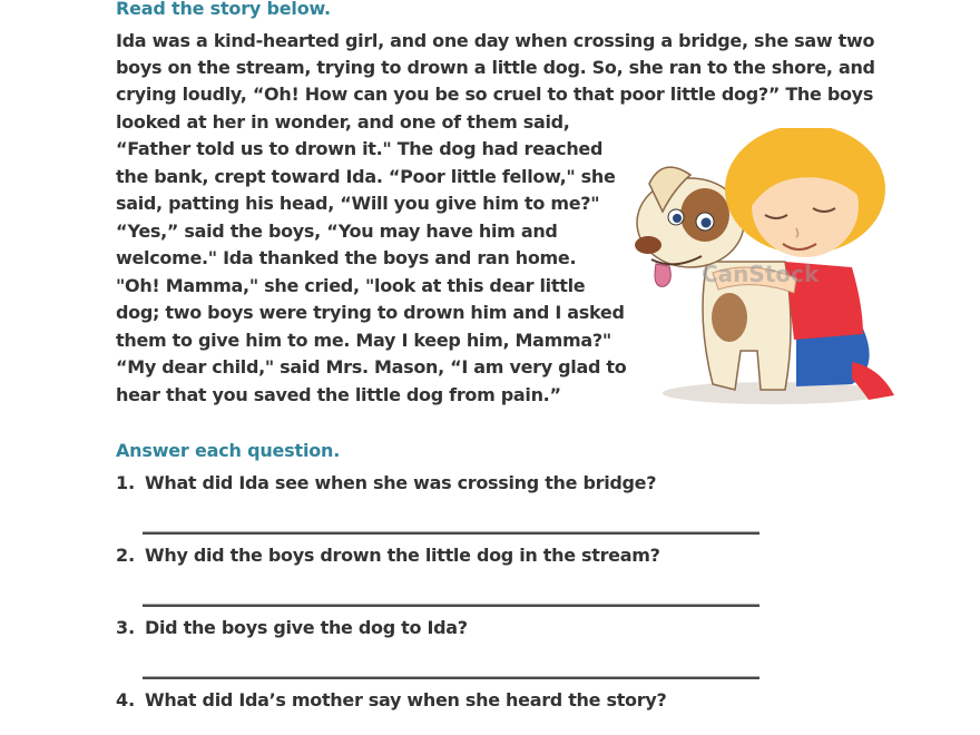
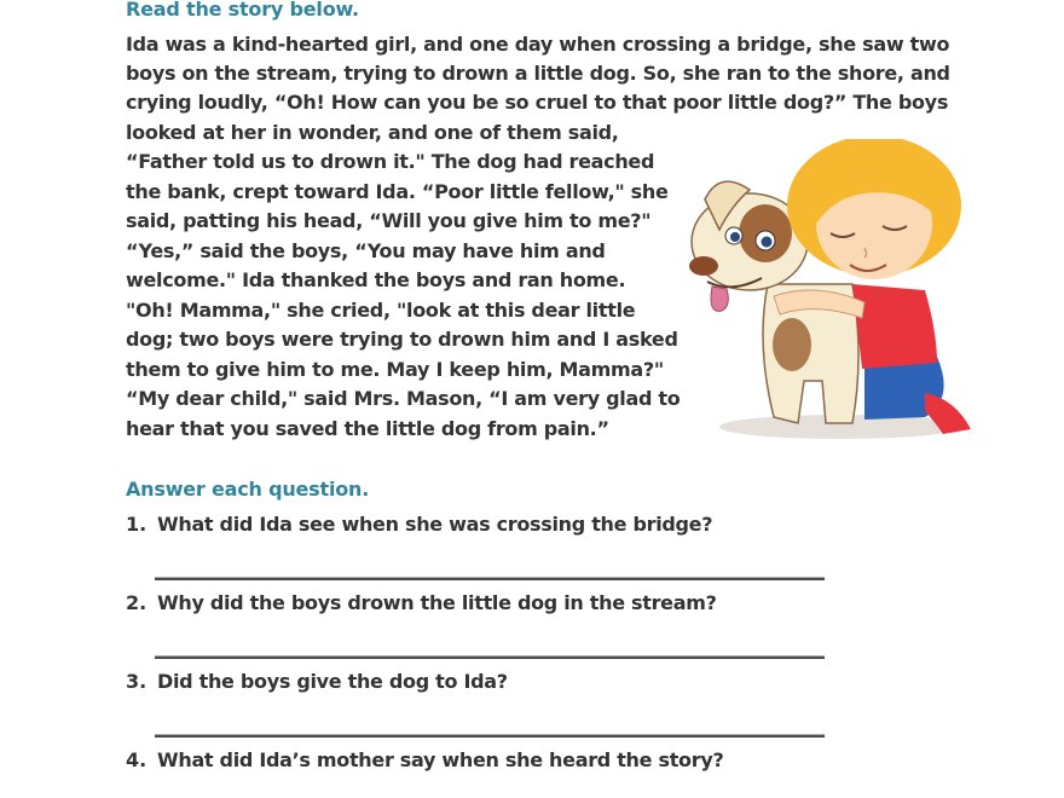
  Read the story below.
  Ida was a kind-hearted girl, and one day when crossing a bridge, she saw two
  boys on the stream, trying to drown a little dog. So, she ran to the shore, and
  crying loudly, “Oh! How can you be so cruel to that poor little dog?” The boys
  looked at her in wonder, and one of them said,
  “Father told us to drown it." The dog had reached
  the bank, crept toward Ida. “Poor little fellow," she
  said, patting his head, “Will you give him to me?"
  “Yes,” said the boys, “You may have him and
  welcome." Ida thanked the boys and ran home.
  "Oh! Mamma," she cried, "look at this dear little
  dog; two boys were trying to drown him and I asked
  them to give him to me. May I keep him, Mamma?"
  “My dear child," said Mrs. Mason, “I am very glad to
  hear that you saved the little dog from pain.”
- CanStock
  Answer each question.
  1.
  What did Ida see when she was crossing the bridge?
  2.
  Why did the boys drown the little dog in the stream?
  3.
  Did the boys give the dog to Ida?
  4.
  What did Ida’s mother say when she heard the story?
